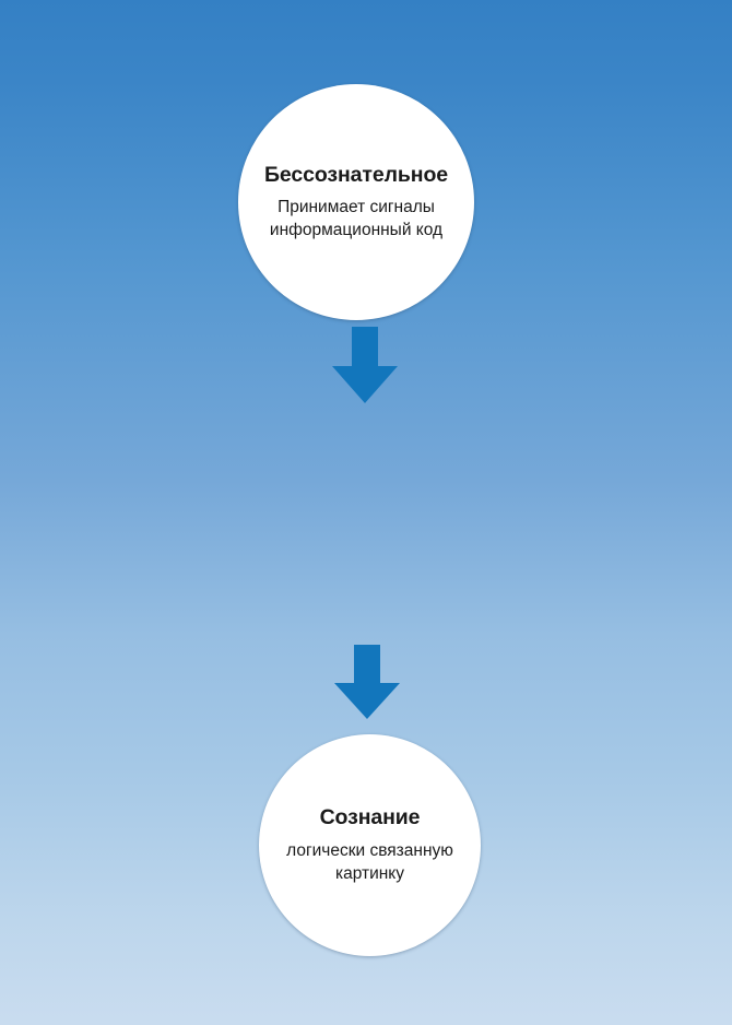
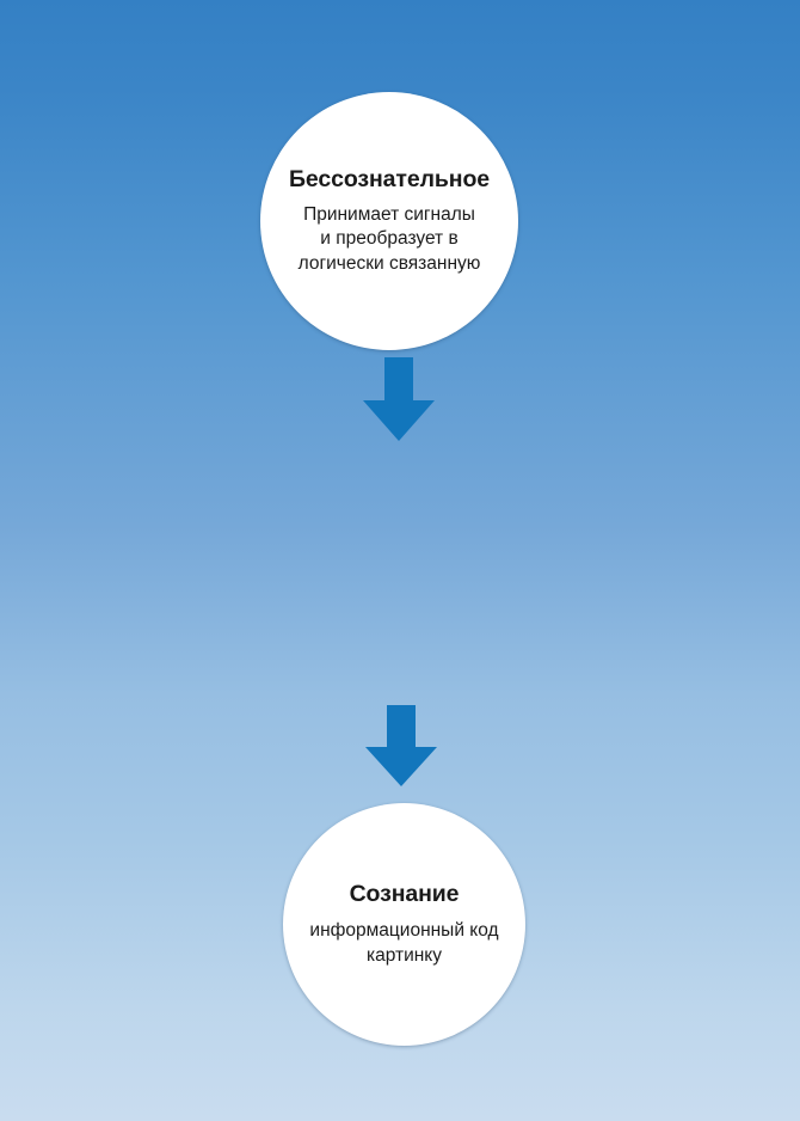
  Бессознательное
  Принимает сигналы
+ и преобразует в
- информационный код
+ логически связанную
  Сознание
- логически связанную
+ информационный код
  картинку
